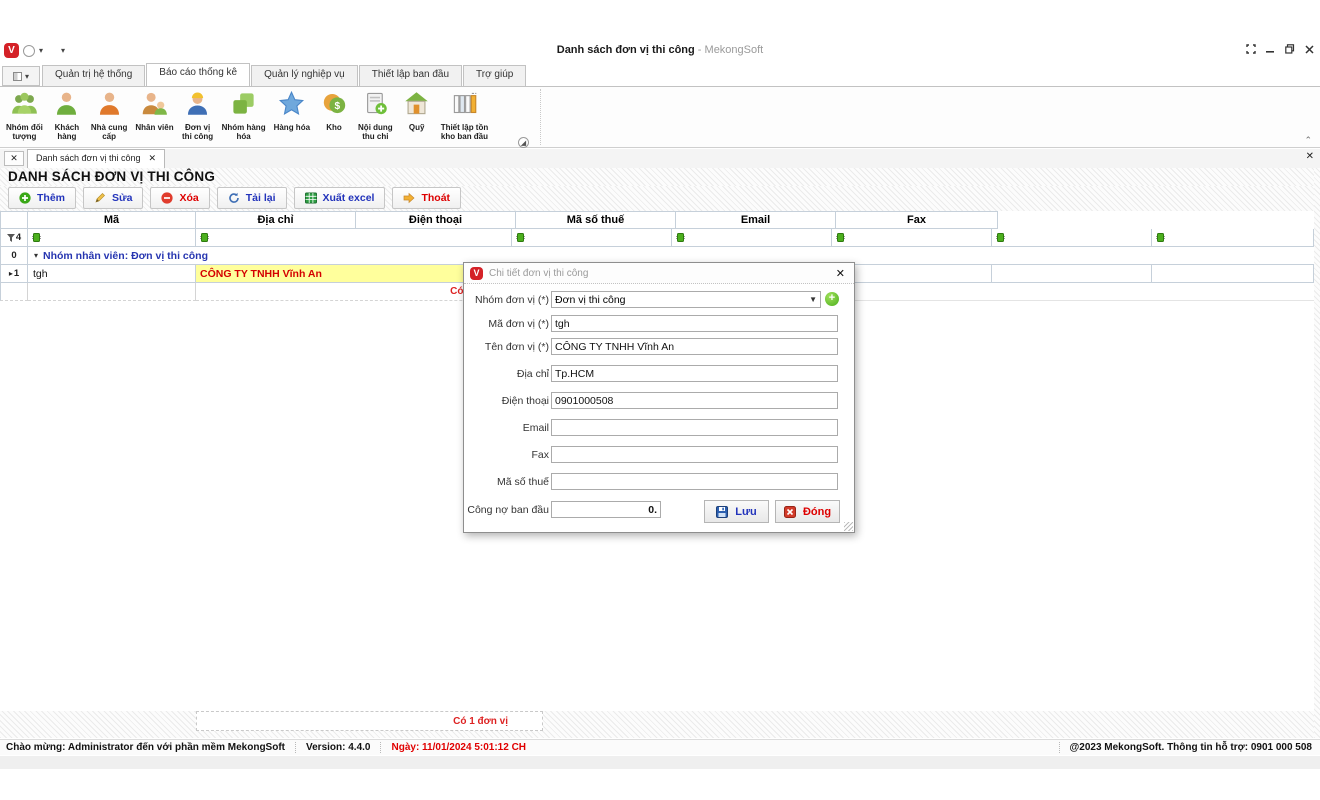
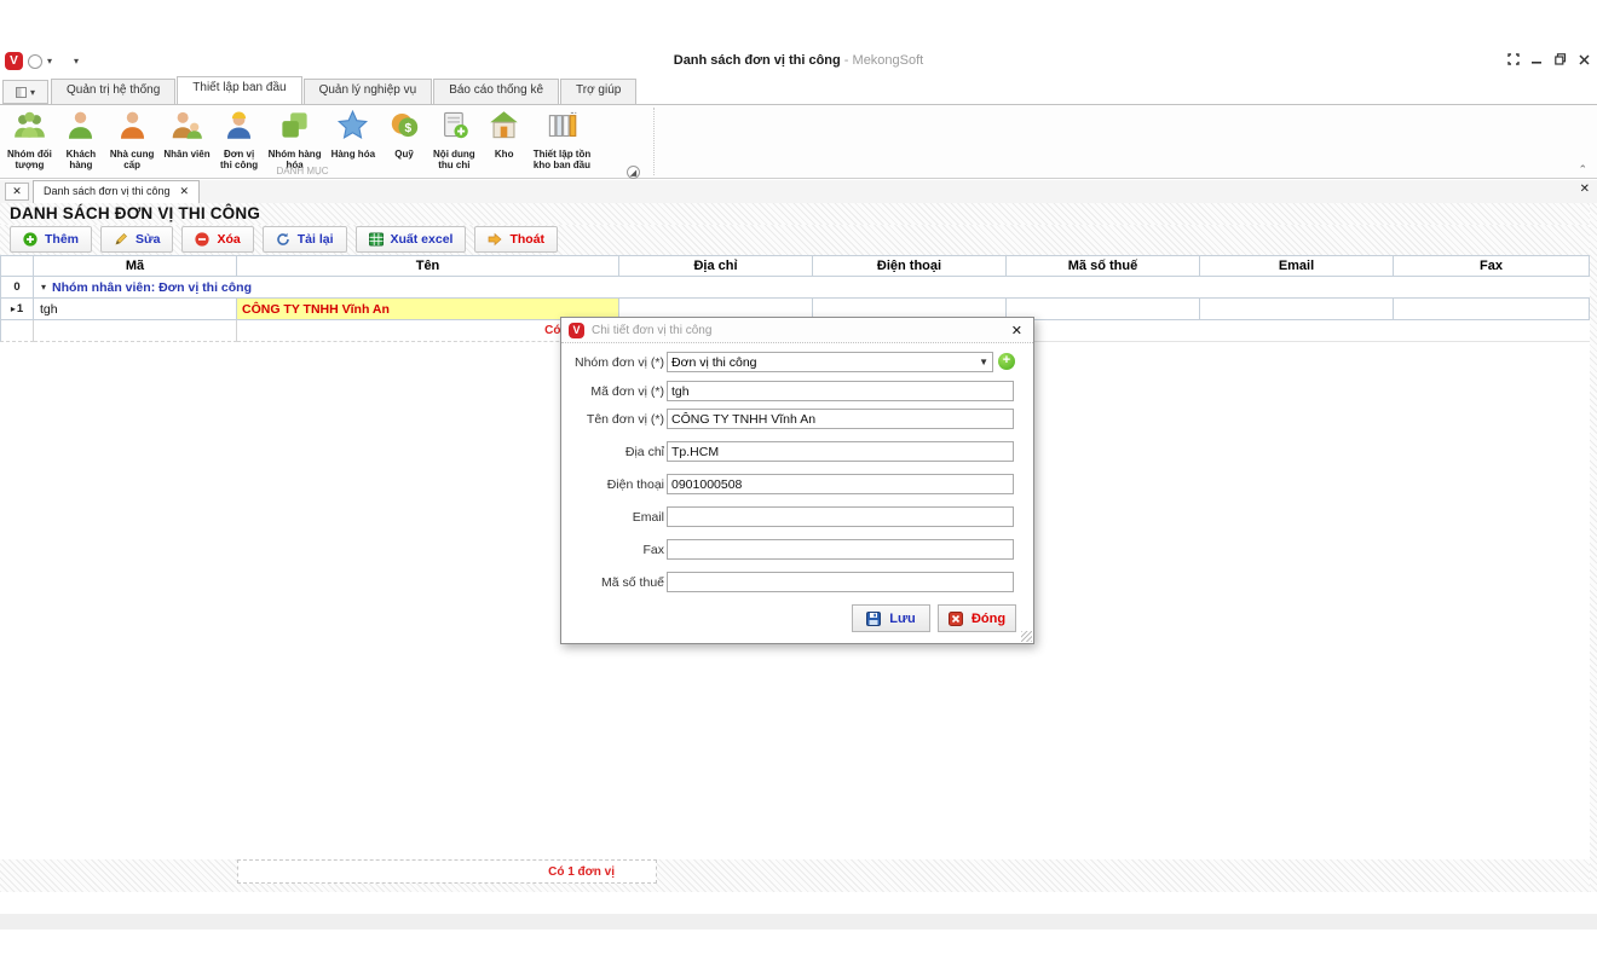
  V
  ▾
  ▾
  Danh sách đơn vị thi công - MekongSoft
  ▾
  Quản trị hệ thống
- Báo cáo thống kê
+ Thiết lập ban đầu
  Quản lý nghiệp vụ
- Thiết lập ban đầu
+ Báo cáo thống kê
  Trợ giúp
  Nhóm đối
  tượng
  Khách
  hàng
  Nhà cung
  cấp
  Nhân viên
  Đơn vị
  thi công
  Nhóm hàng
  hóa
  Hàng hóa
  $
- Kho
+ Quỹ
  Nội dung
  thu chi
- Quỹ
+ Kho
  Thiết lập tồn
  kho ban đầu
+ DANH MỤC
  ⌃
  ✕
  Danh sách đơn vị thi công
  ✕
  ✕
  DANH SÁCH ĐƠN VỊ THI CÔNG
  Thêm
  Sửa
  Xóa
  Tải lại
  Xuất excel
  Thoát
  Mã
+ Tên
  Địa chỉ
  Điện thoại
  Mã số thuế
  Email
  Fax
- 4
  0
  ▾
  Nhóm nhân viên: Đơn vị thi công
  ▸
  1
  tgh
  CÔNG TY TNHH Vĩnh An
  Có 1 đơn vị
- Chào mừng: Administrator đến với phần mềm MekongSoft
- Version: 4.4.0
- Ngày: 11/01/2024 5:01:12 CH
- @2023 MekongSoft. Thông tin hỗ trợ: 0901 000 508
  V
  Chi tiết đơn vị thi công
  ✕
  Nhóm đơn vị (*)
  Đơn vị thi công
  ▼
  +
  Mã đơn vị (*)
  tgh
  Tên đơn vị (*)
  CÔNG TY TNHH Vĩnh An
  Địa chỉ
  Tp.HCM
  Điện thoại
  0901000508
  Email
  Fax
  Mã số thuế
- Công nợ ban đầu
- 0.
  Lưu
  Đóng
